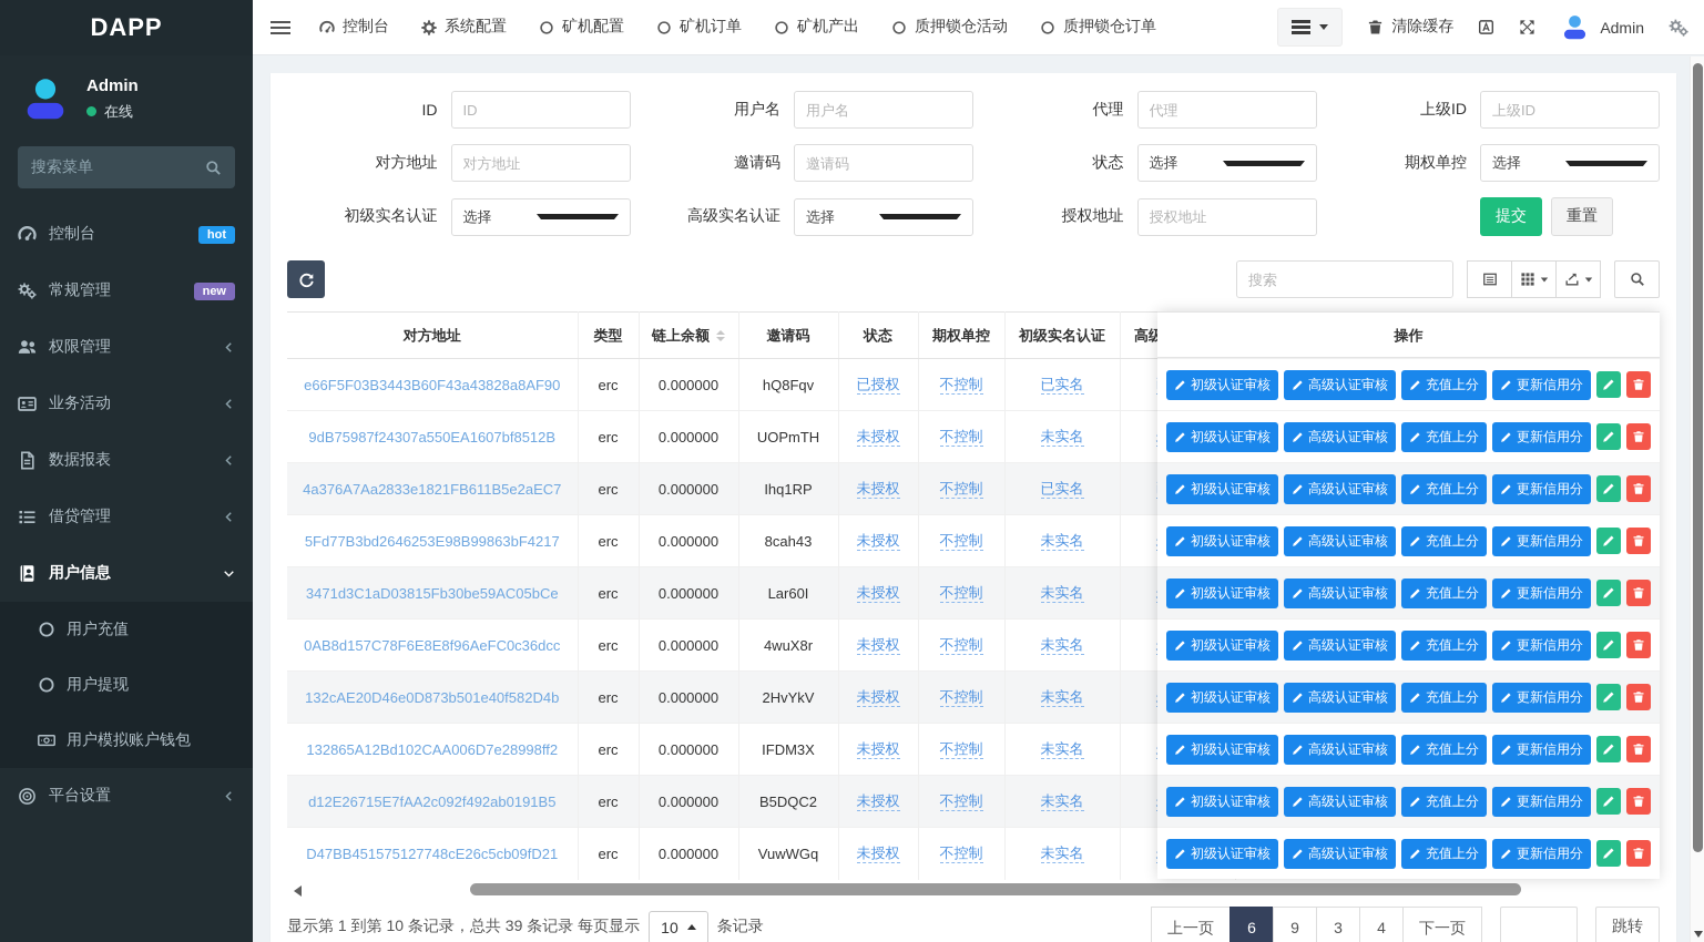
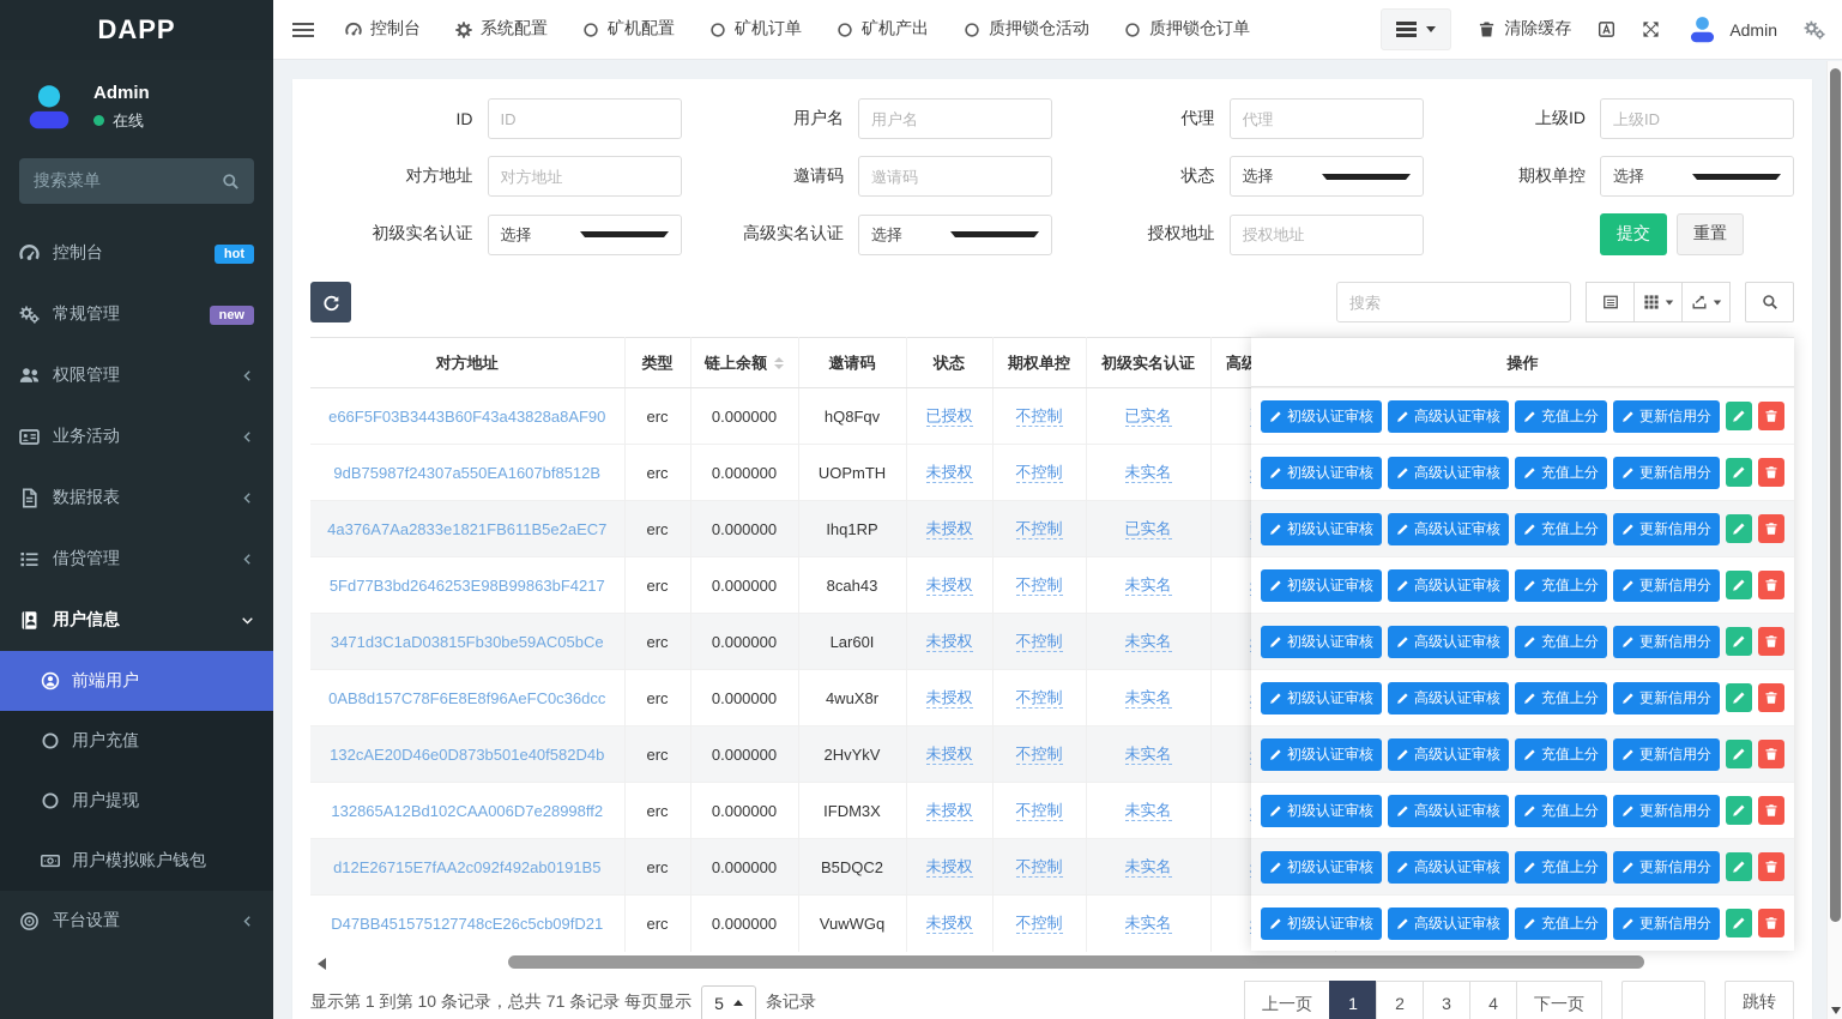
  DAPP
  Admin
  在线
  搜索菜单
  控制台
  hot
  常规管理
  new
  权限管理
  业务活动
  数据报表
  借贷管理
  用户信息
+ 前端用户
  用户充值
  用户提现
  用户模拟账户钱包
  平台设置
  控制台
  系统配置
  矿机配置
  矿机订单
  矿机产出
  质押锁仓活动
  质押锁仓订单
  清除缓存
  Admin
  ID
  ID
  用户名
  用户名
  代理
  代理
  上级ID
  上级ID
  对方地址
  对方地址
  邀请码
  邀请码
  状态
  选择
  期权单控
  选择
  初级实名认证
  选择
  高级实名认证
  选择
  授权地址
  授权地址
  提交 重置
  搜索
  对方地址	类型	链上余额	邀请码	状态	期权单控	初级实名认证	高级
  e66F5F03B3443B60F43a43828a8AF90	erc	0.000000	hQ8Fqv	已授权	不控制	已实名
  9dB75987f24307a550EA1607bf8512B	erc	0.000000	UOPmTH	未授权	不控制	未实名
  4a376A7Aa2833e1821FB611B5e2aEC7	erc	0.000000	Ihq1RP	未授权	不控制	已实名
  5Fd77B3bd2646253E98B99863bF4217	erc	0.000000	8cah43	未授权	不控制	未实名
  3471d3C1aD03815Fb30be59AC05bCe	erc	0.000000	Lar60I	未授权	不控制	未实名
  0AB8d157C78F6E8E8f96AeFC0c36dcc	erc	0.000000	4wuX8r	未授权	不控制	未实名
  132cAE20D46e0D873b501e40f582D4b	erc	0.000000	2HvYkV	未授权	不控制	未实名
  132865A12Bd102CAA006D7e28998ff2	erc	0.000000	IFDM3X	未授权	不控制	未实名
  d12E26715E7fAA2c092f492ab0191B5	erc	0.000000	B5DQC2	未授权	不控制	未实名
  D47BB451575127748cE26c5cb09fD21	erc	0.000000	VuwWGq	未授权	不控制	未实名
  操作
  初级认证审核
  高级认证审核
  充值上分
  更新信用分
  初级认证审核
  高级认证审核
  充值上分
  更新信用分
  初级认证审核
  高级认证审核
  充值上分
  更新信用分
  初级认证审核
  高级认证审核
  充值上分
  更新信用分
  初级认证审核
  高级认证审核
  充值上分
  更新信用分
  初级认证审核
  高级认证审核
  充值上分
  更新信用分
  初级认证审核
  高级认证审核
  充值上分
  更新信用分
  初级认证审核
  高级认证审核
  充值上分
  更新信用分
  初级认证审核
  高级认证审核
  充值上分
  更新信用分
  初级认证审核
  高级认证审核
  充值上分
  更新信用分
- 显示第 1 到第 10 条记录，总共 39 条记录 每页显示
+ 显示第 1 到第 10 条记录，总共 71 条记录 每页显示
- 10
+ 5
  条记录
  上一页
- 6
+ 1
- 9
+ 2
  3
  4
  下一页
  跳转
